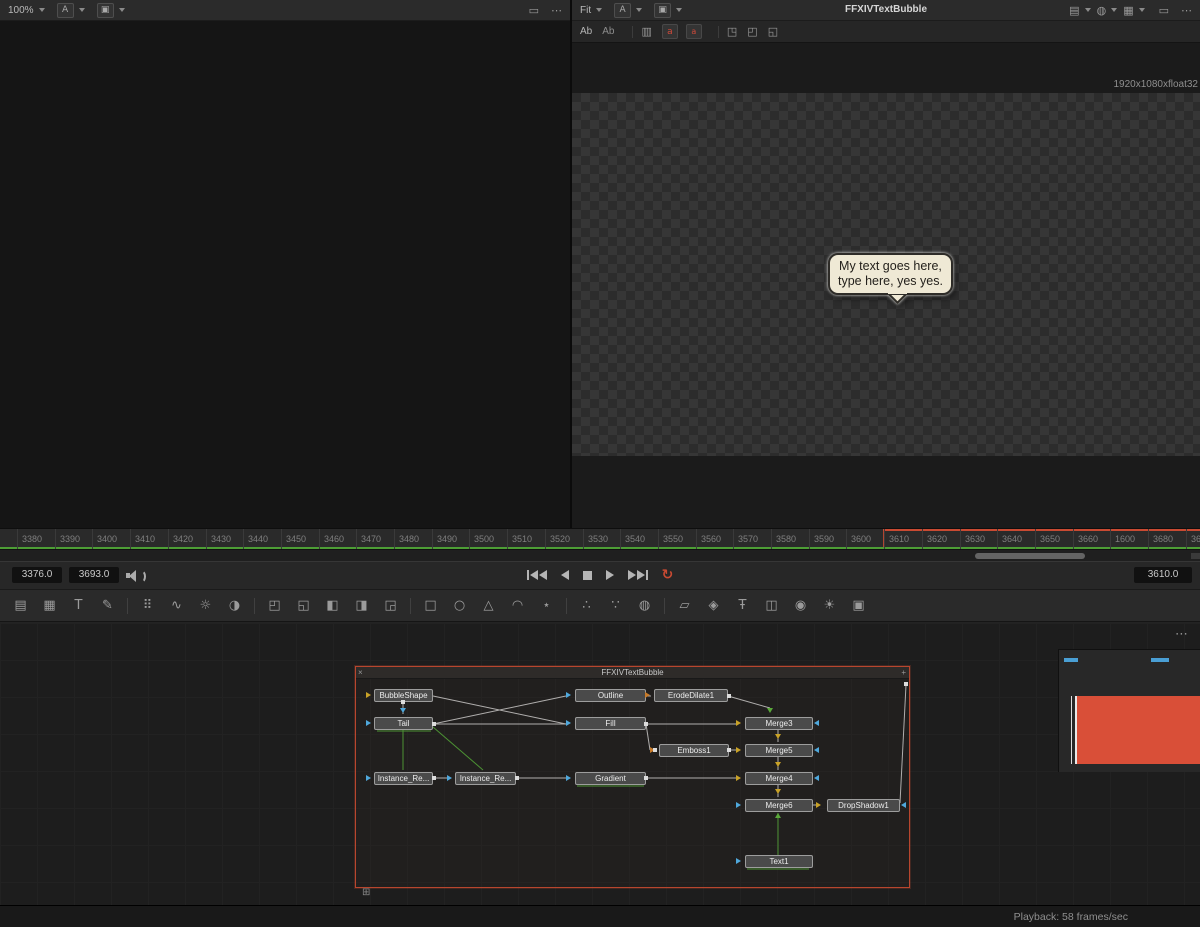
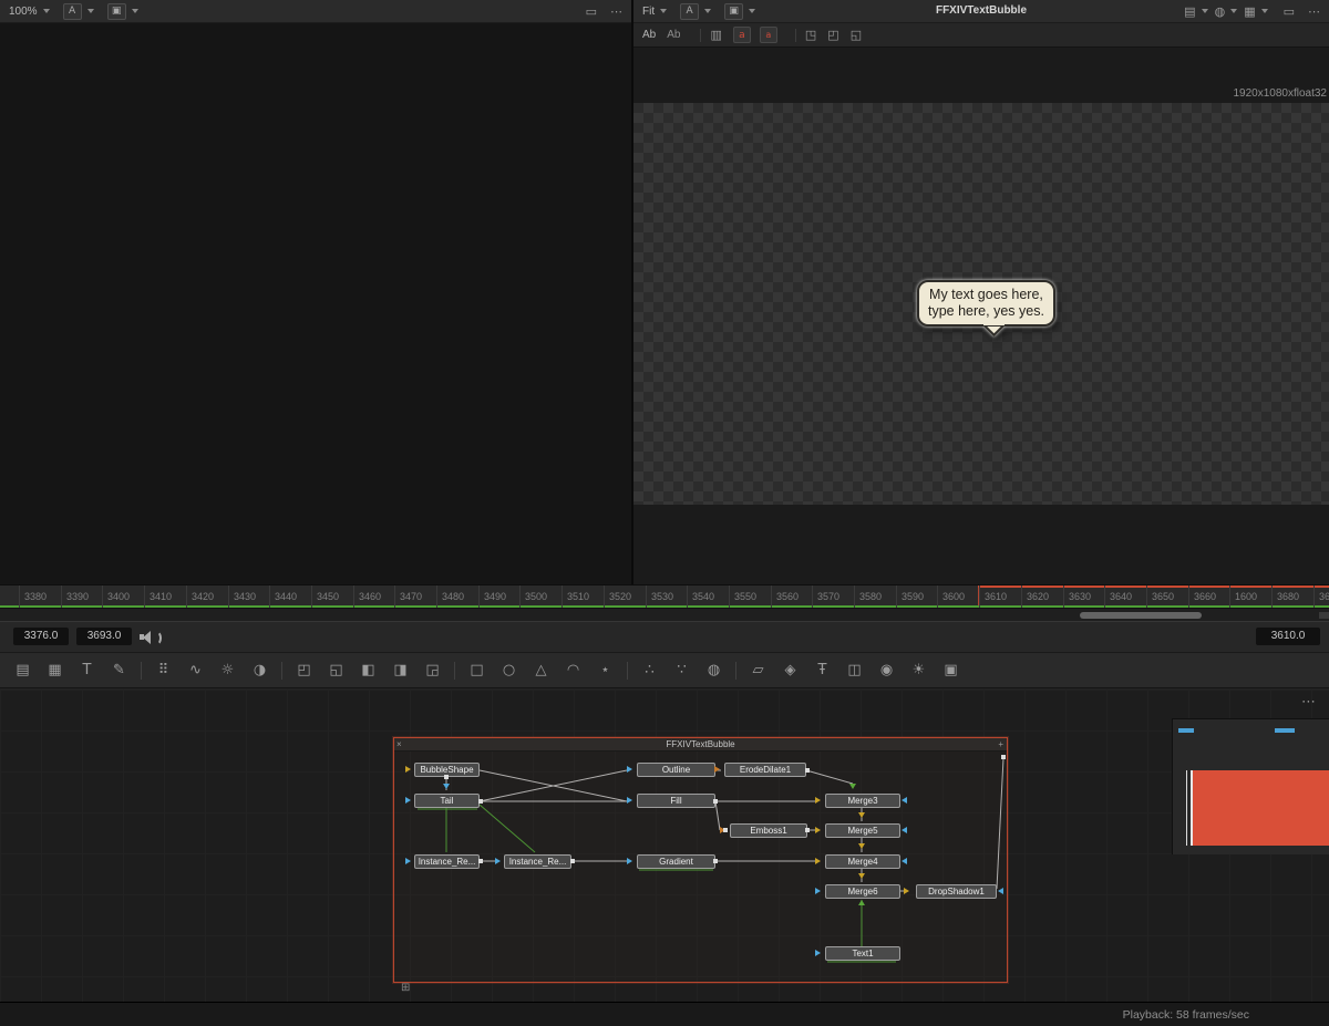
  100%
  A
  ▣
  ▭
  ⋯
  Fit
  A
  ▣
  FFXIVTextBubble
  ▤
  ◍
  ▦
  ▭
  ⋯
  Ab
  Ab
  ▥
  a
  a
  ◳
  ◰
  ◱
  1920x1080xfloat32
  My text goes here,
  type here, yes yes.
  3380
  3390
  3400
  3410
  3420
  3430
  3440
  3450
  3460
  3470
  3480
  3490
  3500
  3510
  3520
  3530
  3540
  3550
  3560
  3570
  3580
  3590
  3600
  3610
  3620
  3630
  3640
  3650
  3660
  1600
  3680
  3376.0
  3693.0
- ↻
  3610.0
  ▤
  ▦
  T
  ✎
  ⠿
  ∿
  ☼
  ◑
  ◰
  ◱
  ◧
  ◨
  ◲
  □
  ○
  △
  ◠
  ⋆
  ∴
  ∵
  ◍
  ▱
  ◈
  Ŧ
  ◫
  ◉
  ☀
  ▣
  ×
  FFXIVTextBubble
  +
  ⋯
  ⊞
  BubbleShape
  Tail
  Outline
  ErodeDilate1
  Fill
  Merge3
  Emboss1
  Merge5
  Instance_Re...
  Instance_Re...
  Gradient
  Merge4
  Merge6
  DropShadow1
  Text1
  Playback: 58 frames/sec
